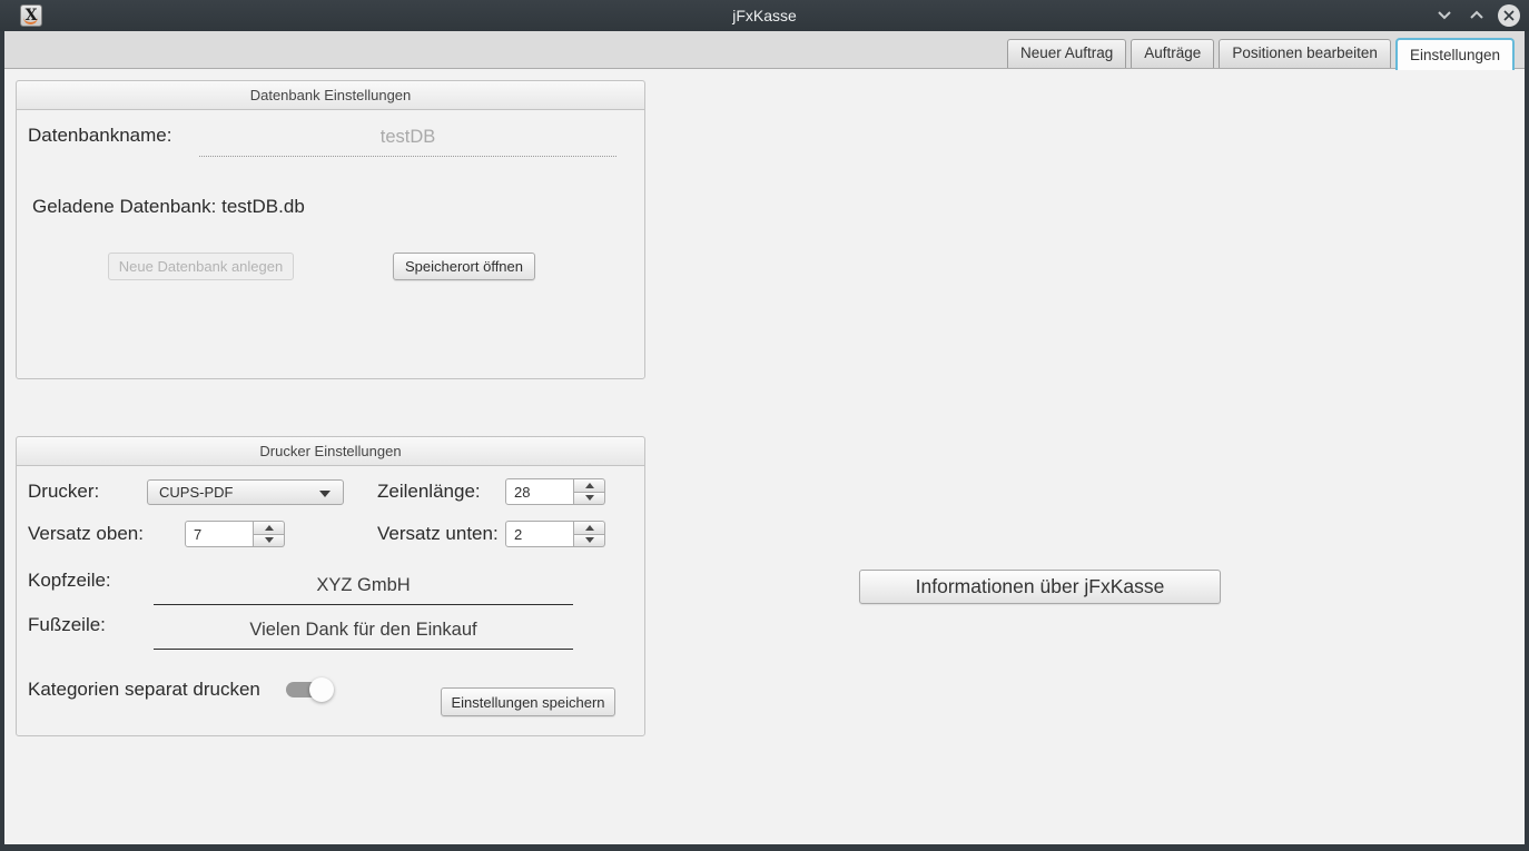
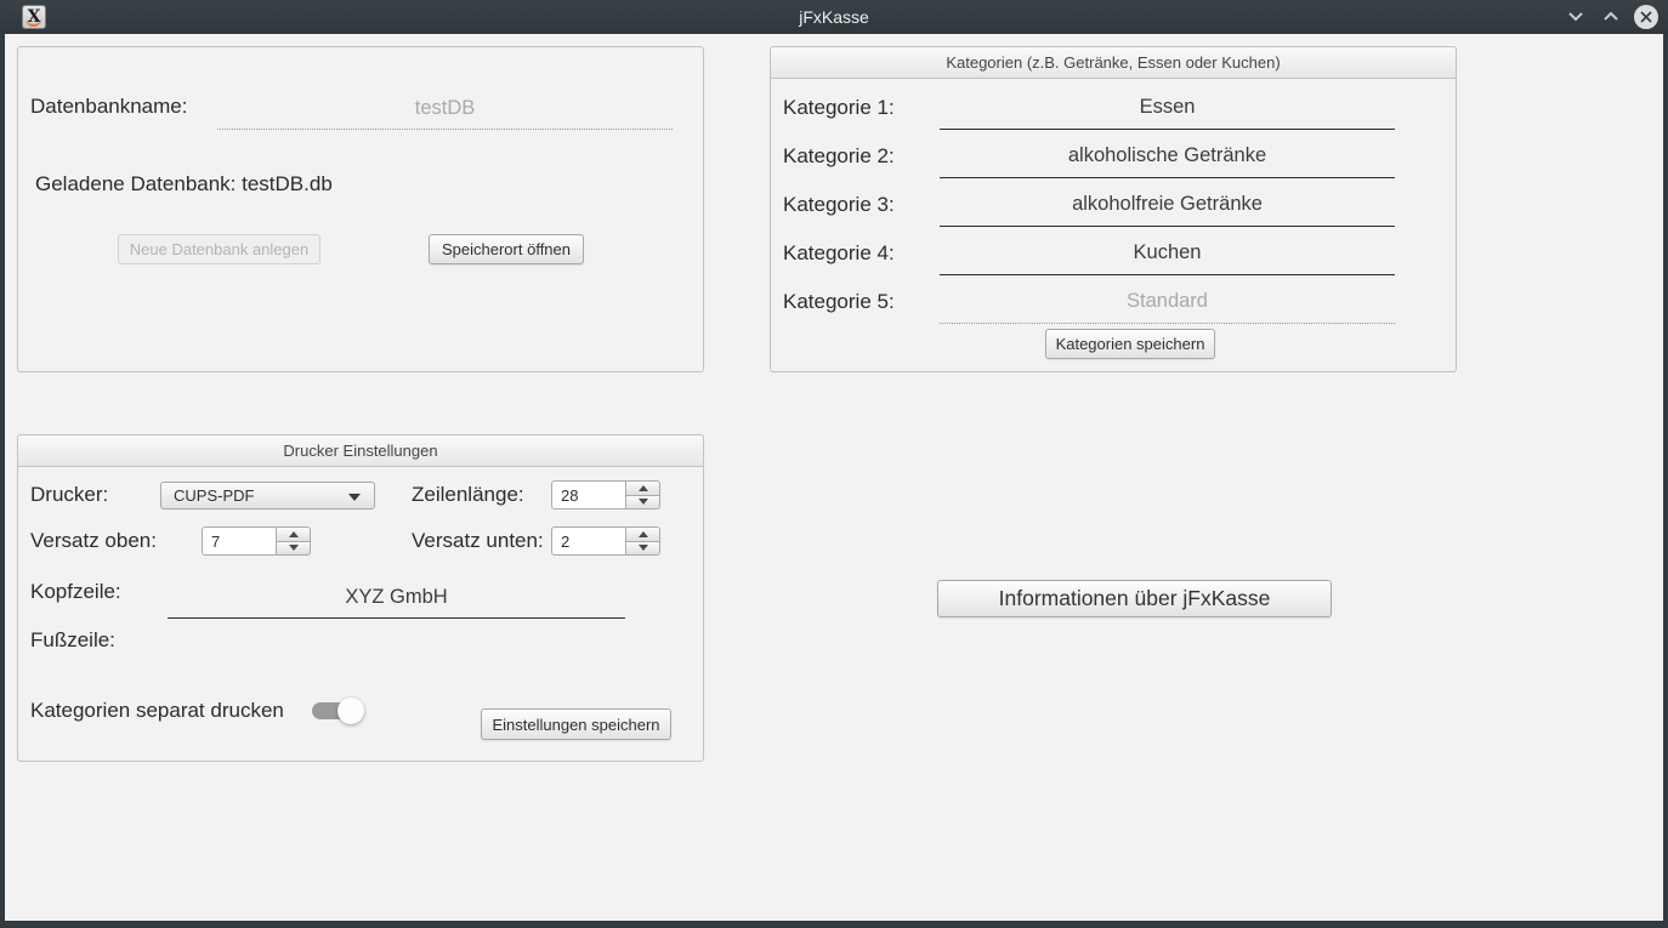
  X
  jFxKasse
- Neuer Auftrag
- Aufträge
- Positionen bearbeiten
- Einstellungen
- Datenbank Einstellungen
  Datenbankname:
  testDB
  Geladene Datenbank: testDB.db
  Neue Datenbank anlegen
  Speicherort öffnen
+ Kategorien (z.B. Getränke, Essen oder Kuchen)
+ Kategorie 1:
+ Essen
+ Kategorie 2:
+ alkoholische Getränke
+ Kategorie 3:
+ alkoholfreie Getränke
+ Kategorie 4:
+ Kuchen
+ Kategorie 5:
+ Standard
+ Kategorien speichern
  Drucker Einstellungen
  Drucker:
  CUPS-PDF
  Zeilenlänge:
  28
  Versatz oben:
  7
  Versatz unten:
  2
  Kopfzeile:
  XYZ GmbH
  Fußzeile:
- Vielen Dank für den Einkauf
  Kategorien separat drucken
  Einstellungen speichern
  Informationen über jFxKasse
